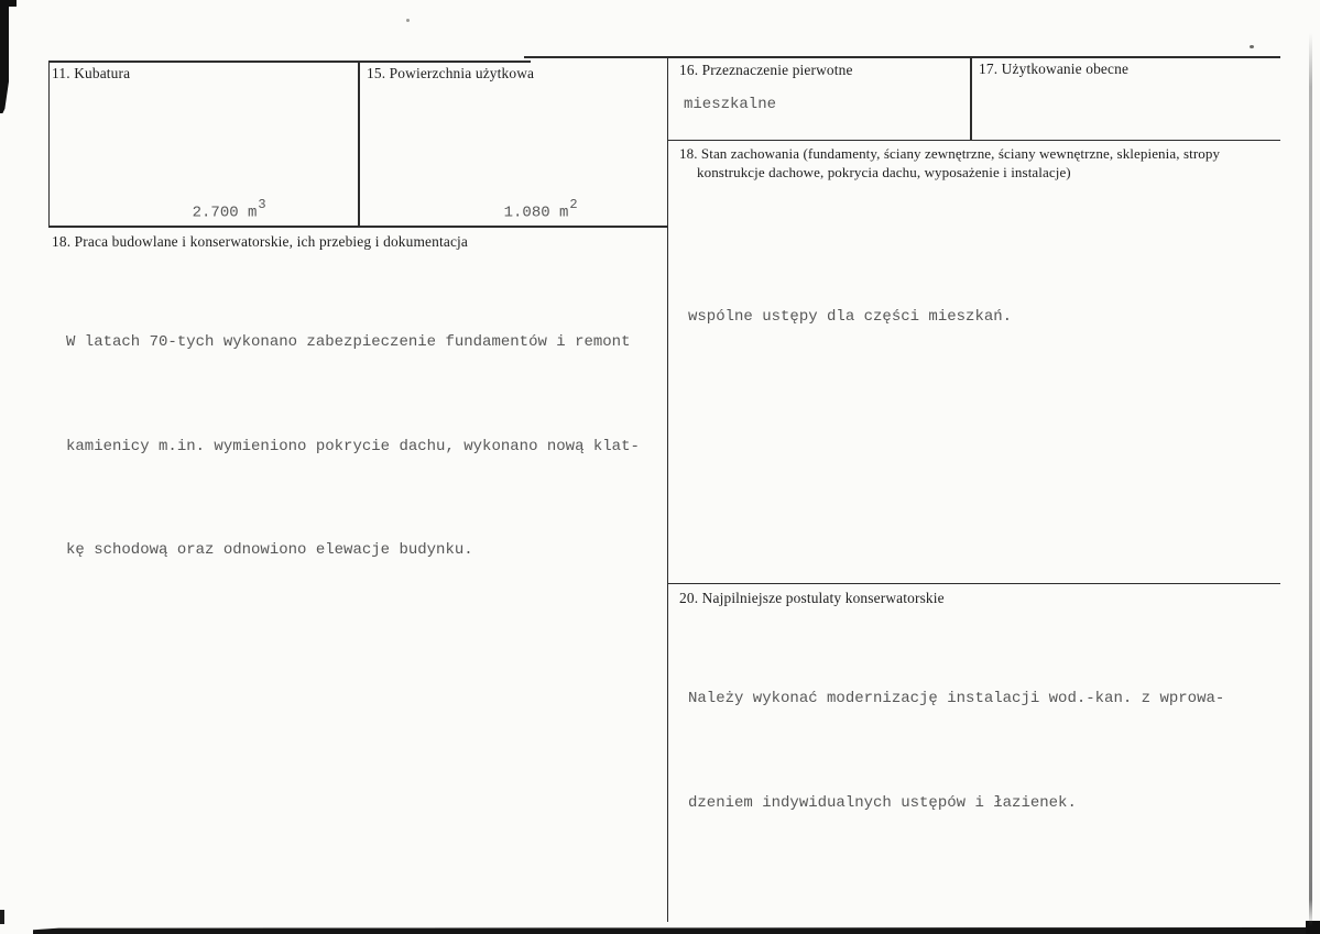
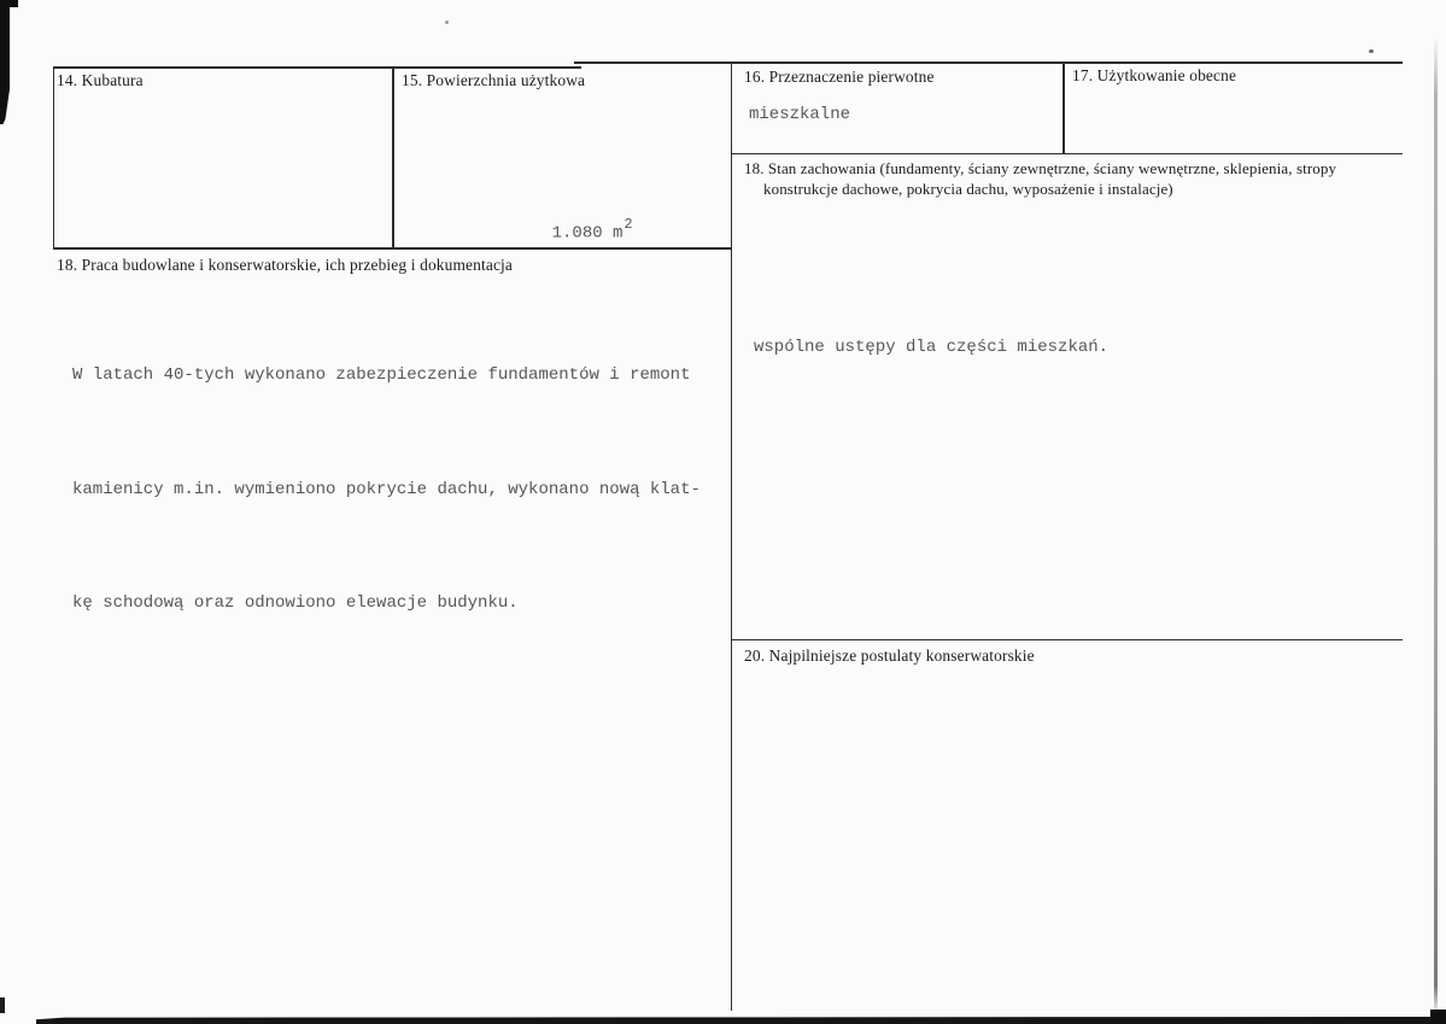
- 11. Kubatura
+ 14. Kubatura
- 2.700 m3
  15. Powierzchnia użytkowa
  1.080 m2
  16. Przeznaczenie pierwotne
  mieszkalne
  17. Użytkowanie obecne
  18. Stan zachowania (fundamenty, ściany zewnętrzne, ściany wewnętrzne, sklepienia, stropy
  konstrukcje dachowe, pokrycia dachu, wyposażenie i instalacje)
  wspólne ustępy dla części mieszkań.
  18. Praca budowlane i konserwatorskie, ich przebieg i dokumentacja
- W latach 70-tych wykonano zabezpieczenie fundamentów i remont
+ W latach 40-tych wykonano zabezpieczenie fundamentów i remont
  kamienicy m.in. wymieniono pokrycie dachu, wykonano nową klat-
  kę schodową oraz odnowiono elewacje budynku.
  20. Najpilniejsze postulaty konserwatorskie
- Należy wykonać modernizację instalacji wod.-kan. z wprowa-
- dzeniem indywidualnych ustępów i łazienek.
